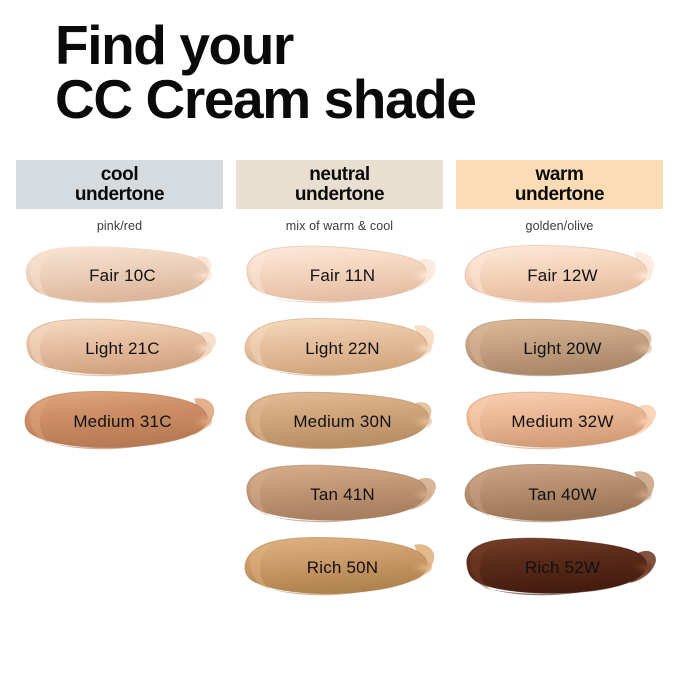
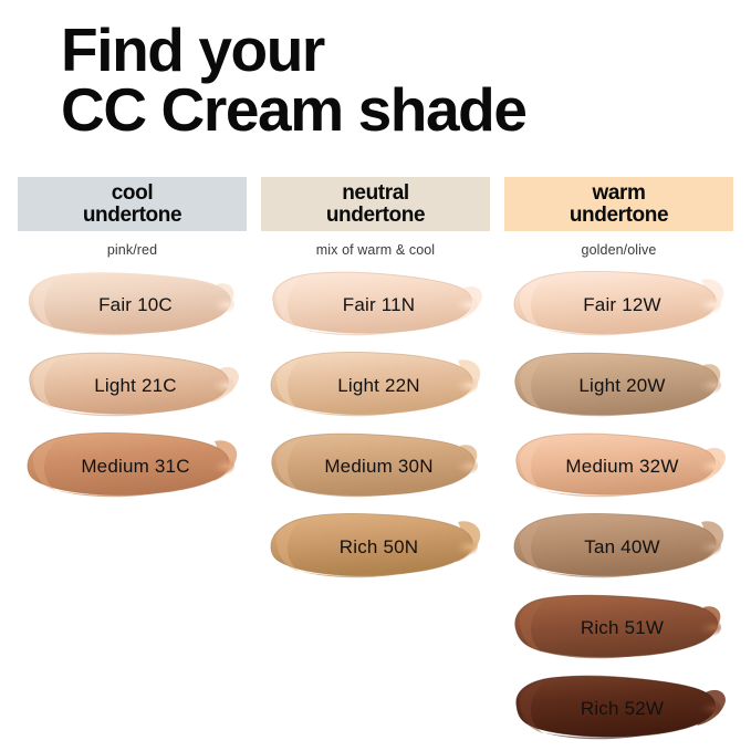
  Find your
  CC Cream shade
  cool
  undertone
  pink/red
  Fair 10C
  Light 21C
  Medium 31C
  neutral
  undertone
  mix of warm & cool
  Fair 11N
  Light 22N
  Medium 30N
- Tan 41N
  Rich 50N
  warm
  undertone
  golden/olive
  Fair 12W
  Light 20W
  Medium 32W
  Tan 40W
+ Rich 51W
  Rich 52W
